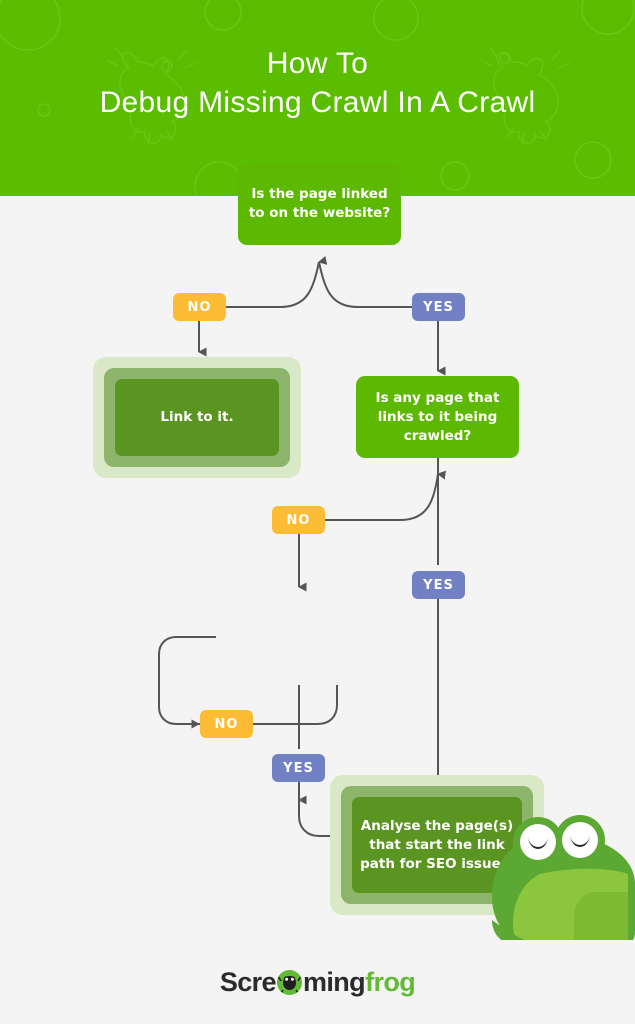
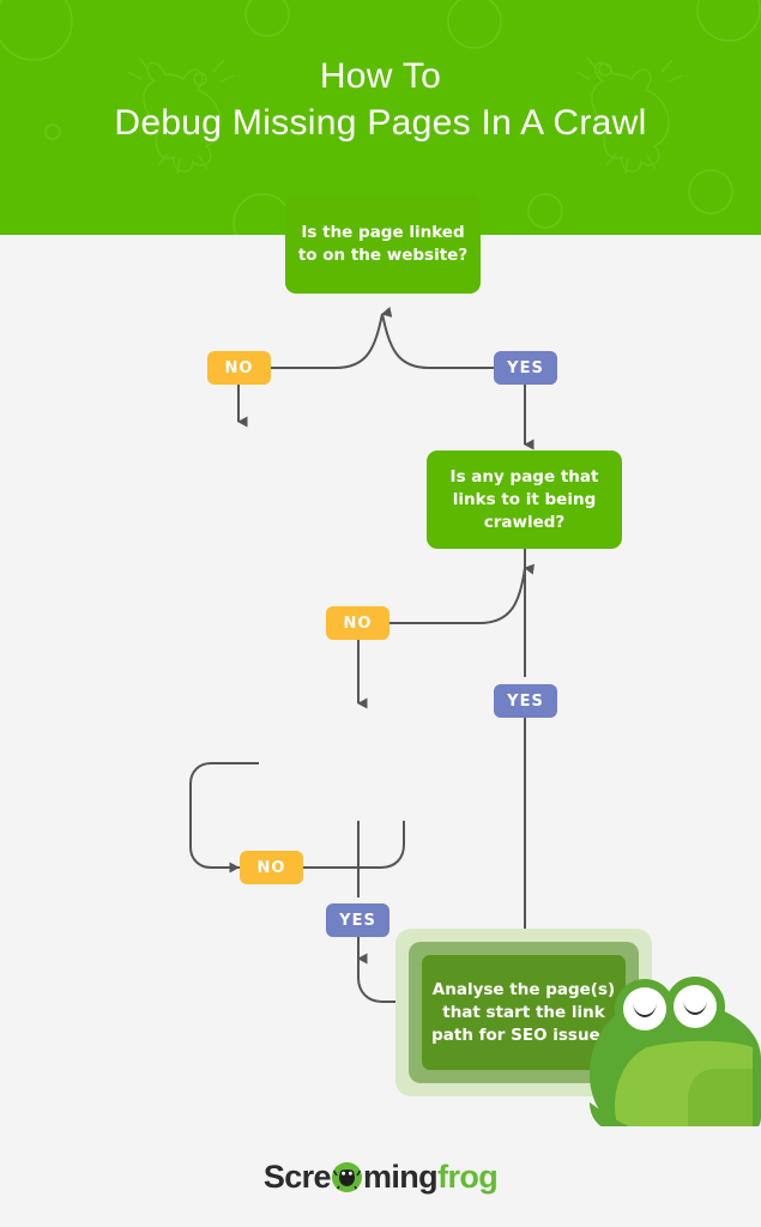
  How To
- Debug Missing Crawl In A Crawl
+ Debug Missing Pages In A Crawl
  Is the page linked to on the website?
  Is any page that links to it being crawled?
- Link to it.
  Analyse the page(s) that start the link path for SEO issue
  NO
  YES
  NO
  YES
  NO
  YES
  Scre
  ming
  frog
